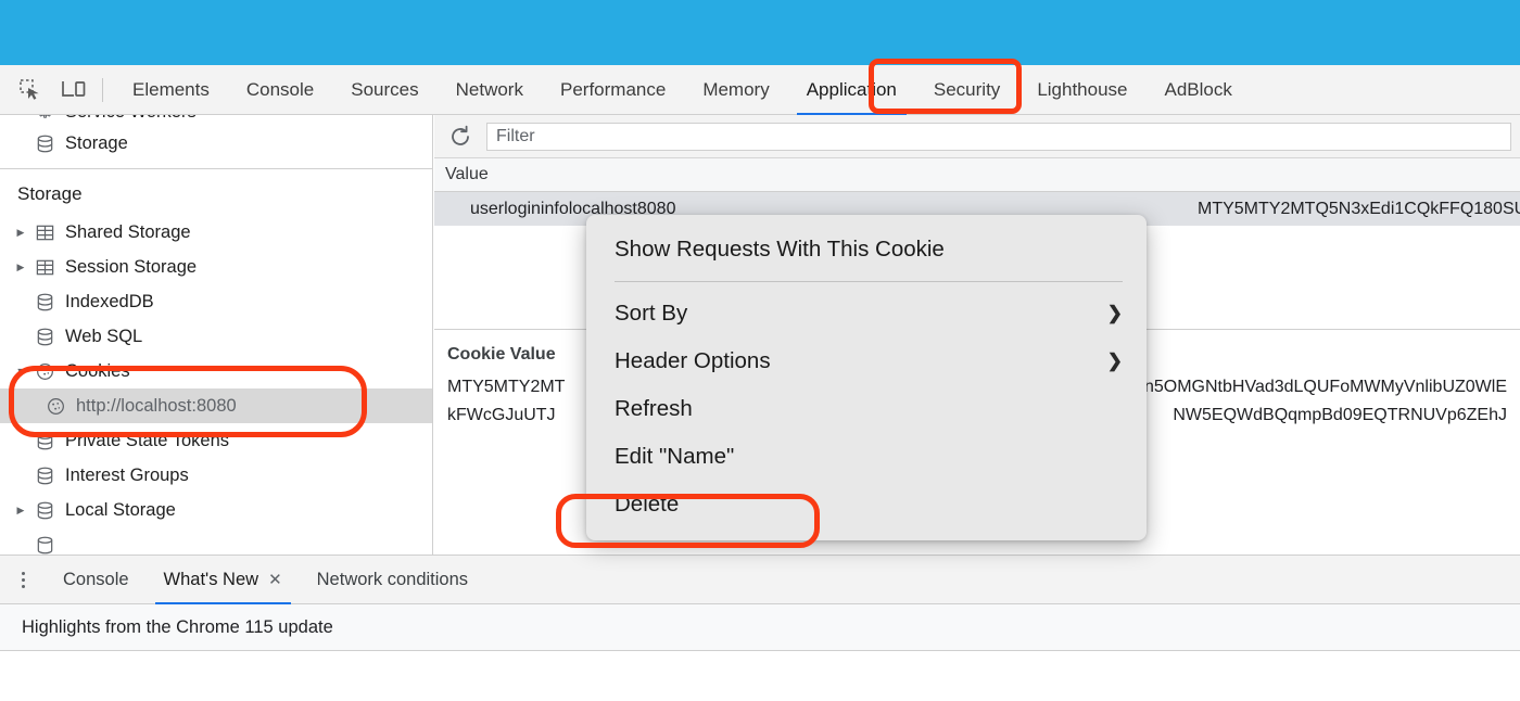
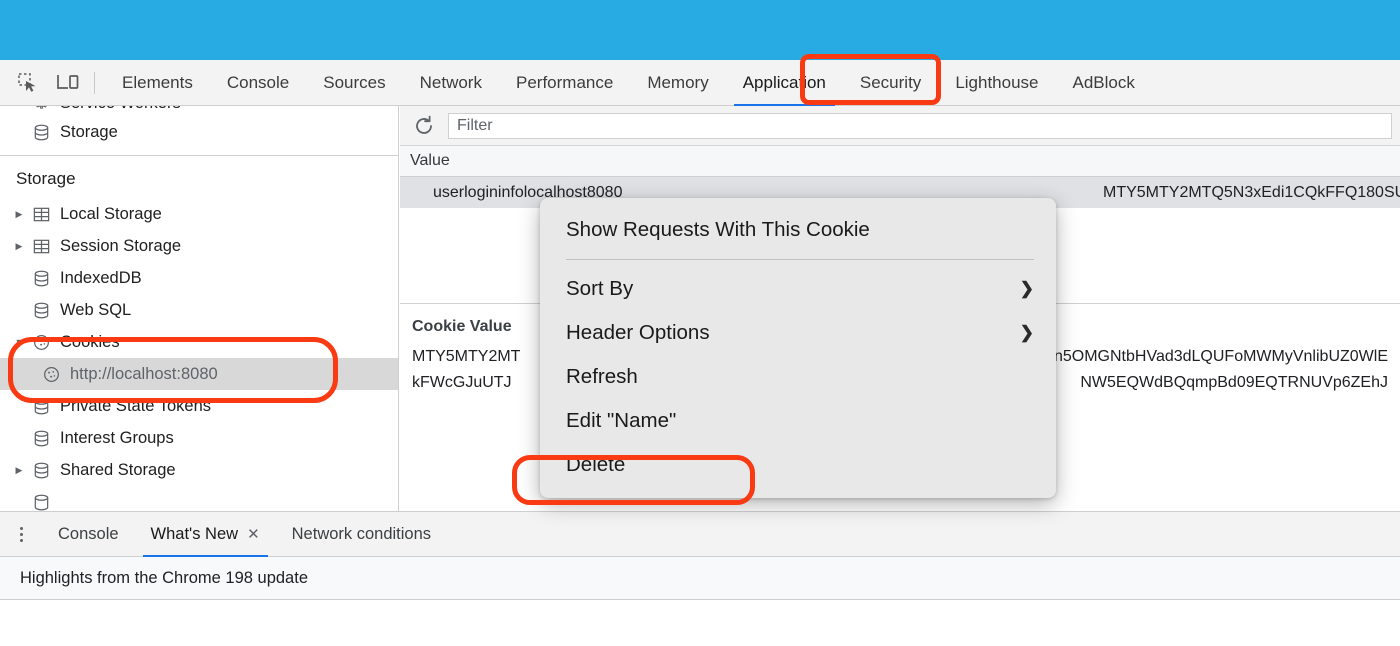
  Elements
  Console
  Sources
  Network
  Performance
  Memory
  Application
  Security
  Lighthouse
  AdBlock
  Storage
  Storage
  ▶
- Shared Storage
+ Local Storage
  ▶
  Session Storage
  IndexedDB
  Web SQL
  ▼
  Cookies
  http://localhost:8080
  Private State Tokens
  Interest Groups
  ▶
- Local Storage
+ Shared Storage
  Filter
  Value
  userlogininfolocalhost8080
  Cookie Value
  MTY5MTY2MT
  kFWcGJuUTJ
  n5OMGNtbHVad3dLQUFoMWMyVnlibUZ0WlE
  NW5EQWdBQqmpBd09EQTRNUVp6ZEhJ
  Show Requests With This Cookie
  Sort By
  ❯
  Header Options
  ❯
  Refresh
  Edit "Name"
  Delete
  Console
  What's New
  ✕
  Network conditions
- Highlights from the Chrome 115 update
+ Highlights from the Chrome 198 update
